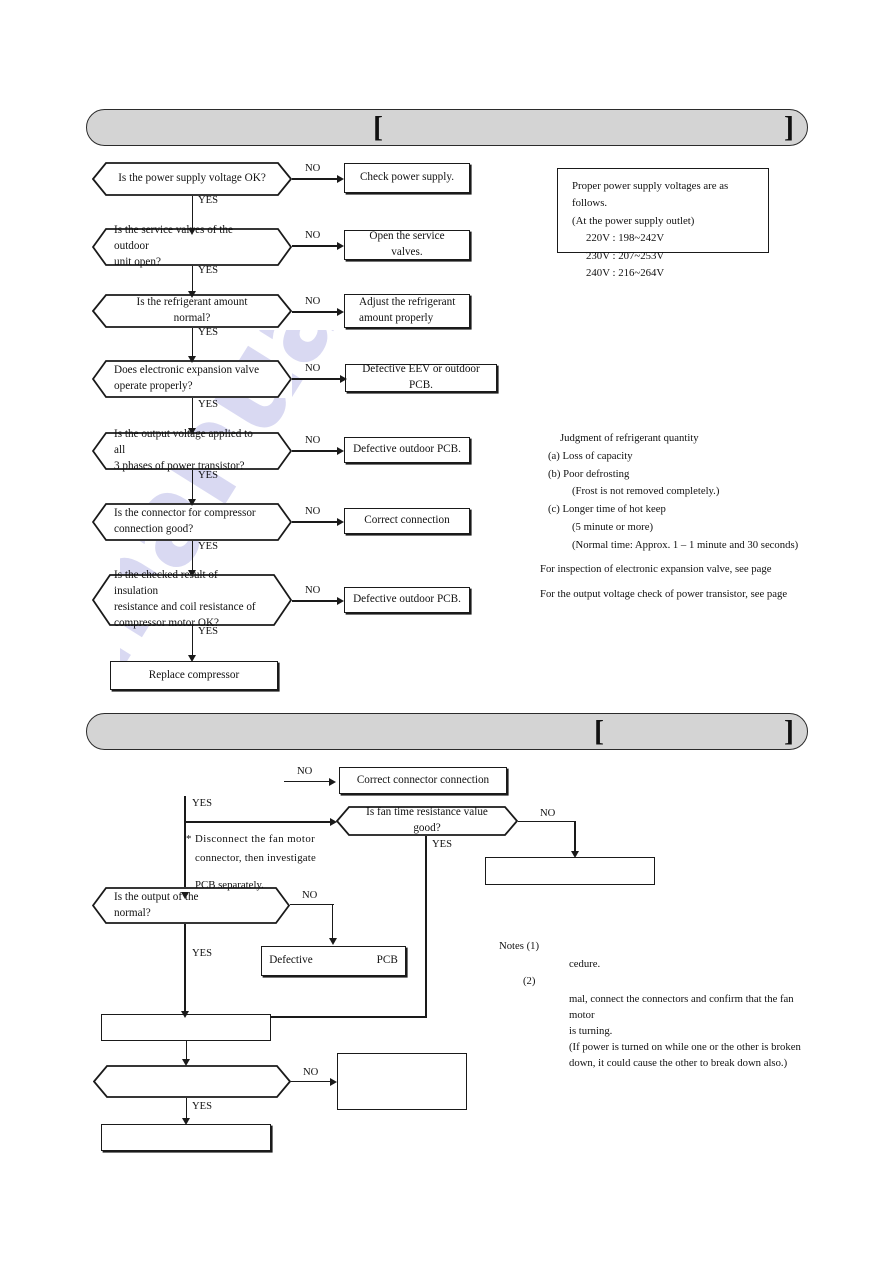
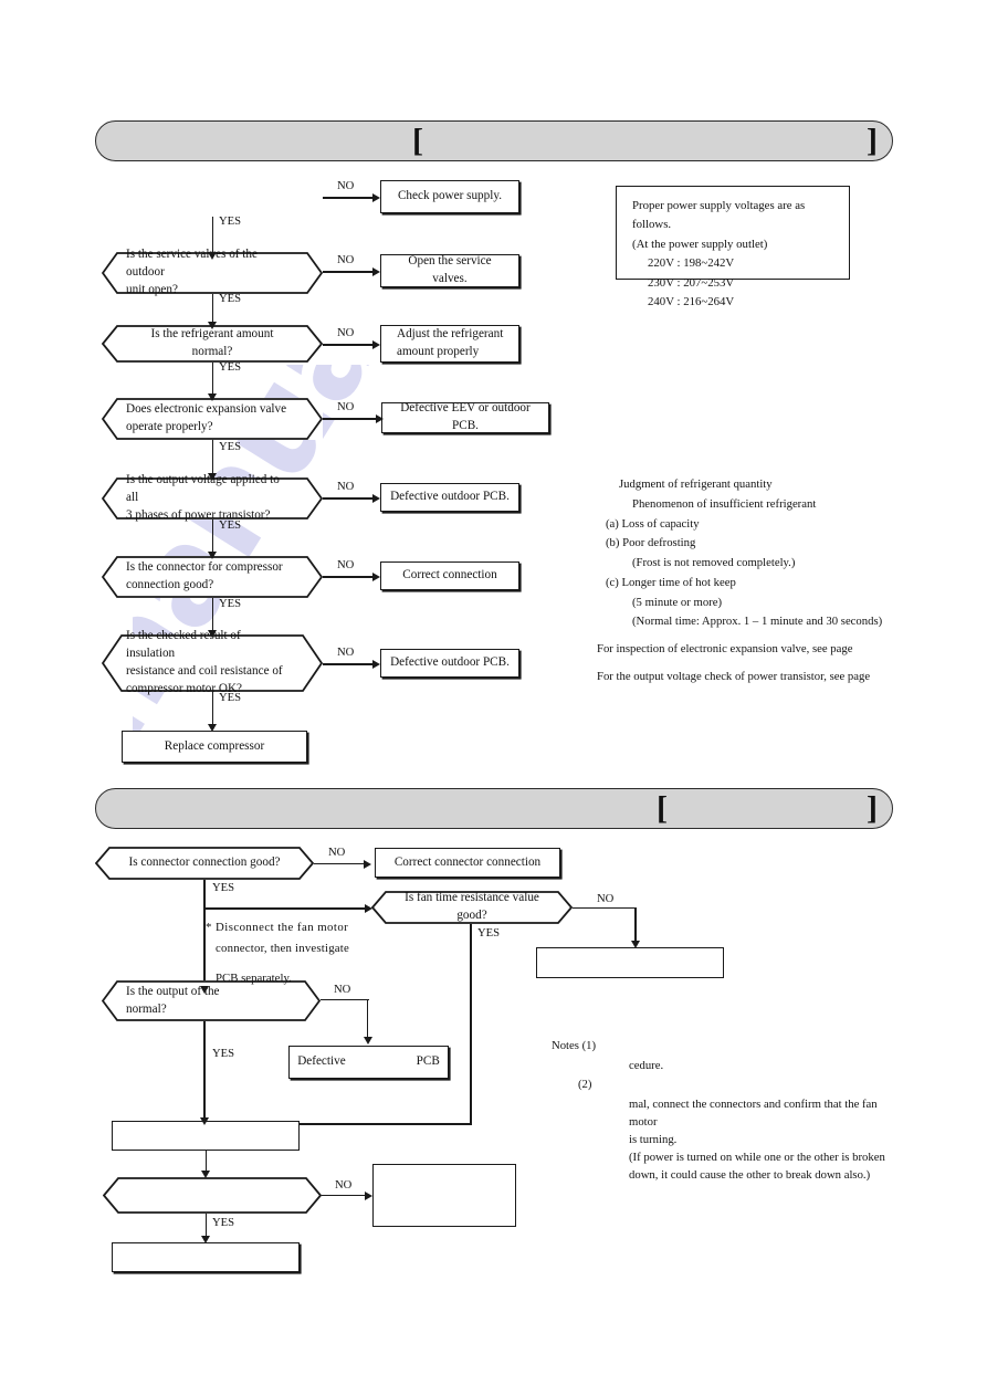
  [
  ]
- Is the power supply voltage OK?
  NO
  Check power supply.
  YES
  Is the service valves of the outdoor
  unit open?
  NO
  Open the service valves.
  YES
  Is the refrigerant amount normal?
  NO
  Adjust the refrigerant
  amount properly
  YES
  Does electronic expansion valve
  operate properly?
  NO
  Defective EEV or outdoor PCB.
  YES
  Is the output voltage applied to all
  3 phases of power transistor?
  NO
  Defective outdoor PCB.
  YES
  Is the connector for compressor
  connection good?
  NO
  Correct connection
  YES
  Is the checked result of insulation
  resistance and coil resistance of
  compressor motor OK?
  NO
  Defective outdoor PCB.
  YES
  Replace compressor
  Proper power supply voltages are as follows.
  (At the power supply outlet)
  220V : 198~242V
  230V : 207~253V
  240V : 216~264V
  Judgment of refrigerant quantity
+ Phenomenon of insufficient refrigerant
  (a) Loss of capacity
  (b) Poor defrosting
  (Frost is not removed completely.)
  (c) Longer time of hot keep
  (5 minute or more)
  (Normal time: Approx. 1 – 1 minute and 30 seconds)
  For inspection of electronic expansion valve, see page
  For the output voltage check of power transistor, see page
  [
  ]
+ Is connector connection good?
  NO
  Correct connector connection
  YES
  Is fan time resistance value good?
  NO
  YES
  * Disconnect the fan motor
  connector, then investigate
  PCB separately.
  Is the output of the
  normal?
  NO
  Defective
  PCB
  YES
  NO
  YES
  Notes (1)
  cedure.
  (2)
  mal, connect the connectors and confirm that the fan motor
  is turning.
  (If power is turned on while one or the other is broken
  down, it could cause the other to break down also.)
